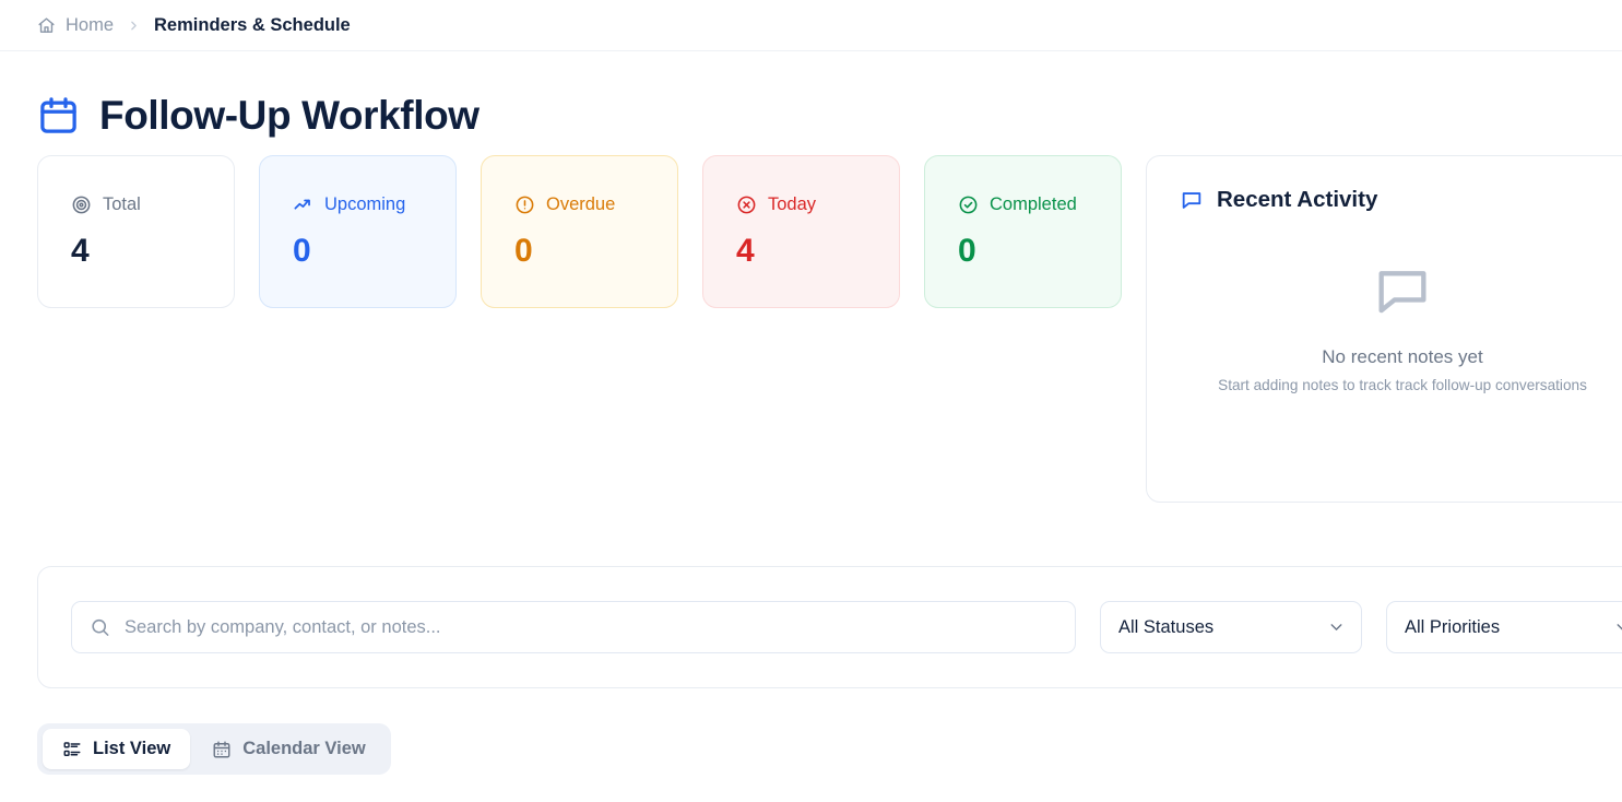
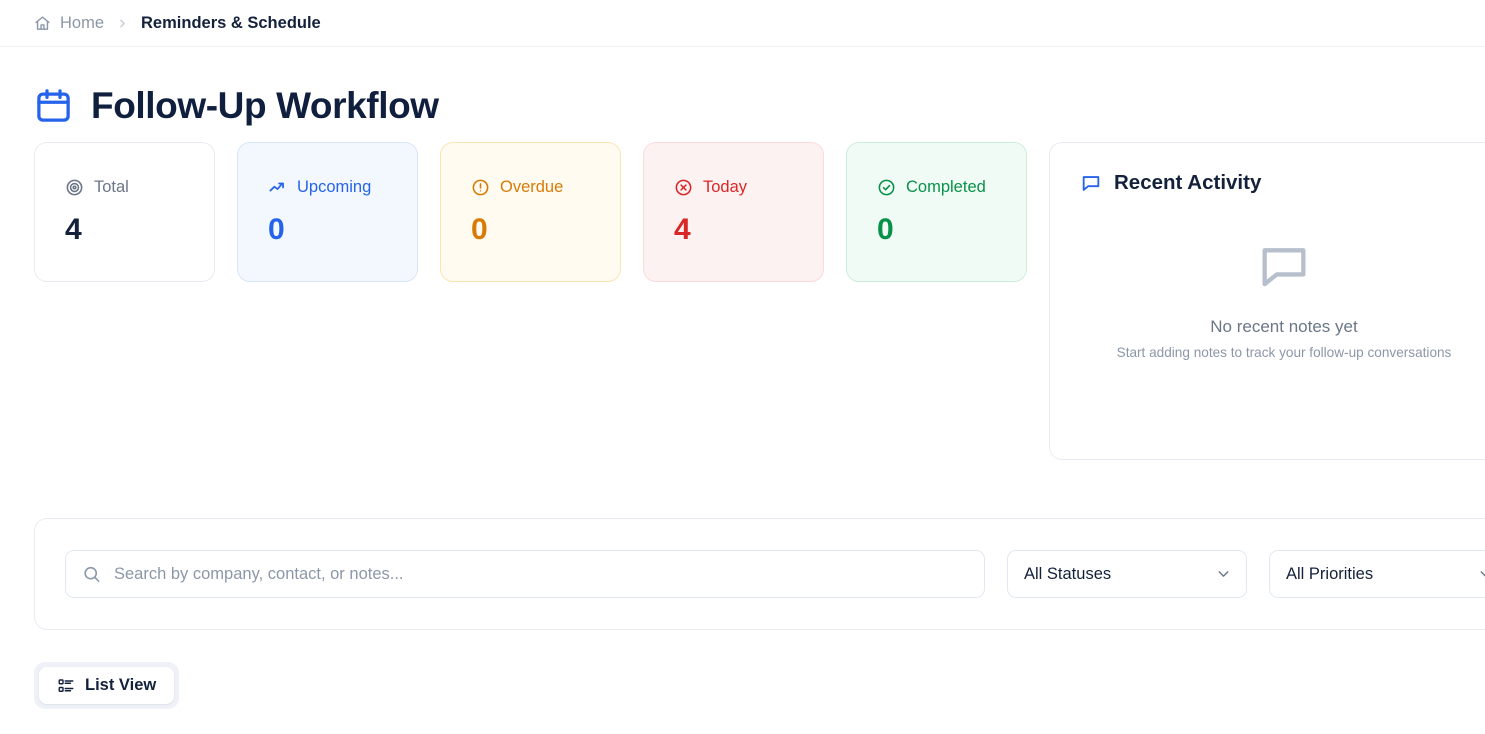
  Home
  Reminders & Schedule
  Follow-Up Workflow
  Total
  4
  Upcoming
  0
  Overdue
  0
  Today
  4
  Completed
  0
  Recent Activity
  No recent notes yet
- Start adding notes to track track follow-up conversations
+ Start adding notes to track your follow-up conversations
  Search by company, contact, or notes...
  All Statuses
  All Priorities
  List View
- Calendar View
